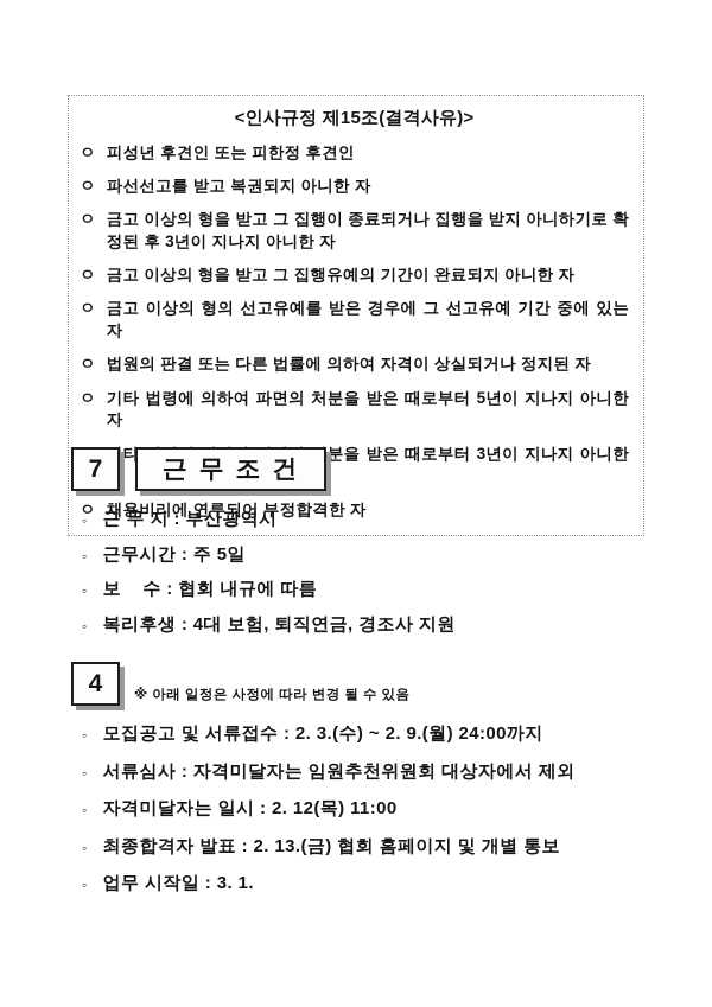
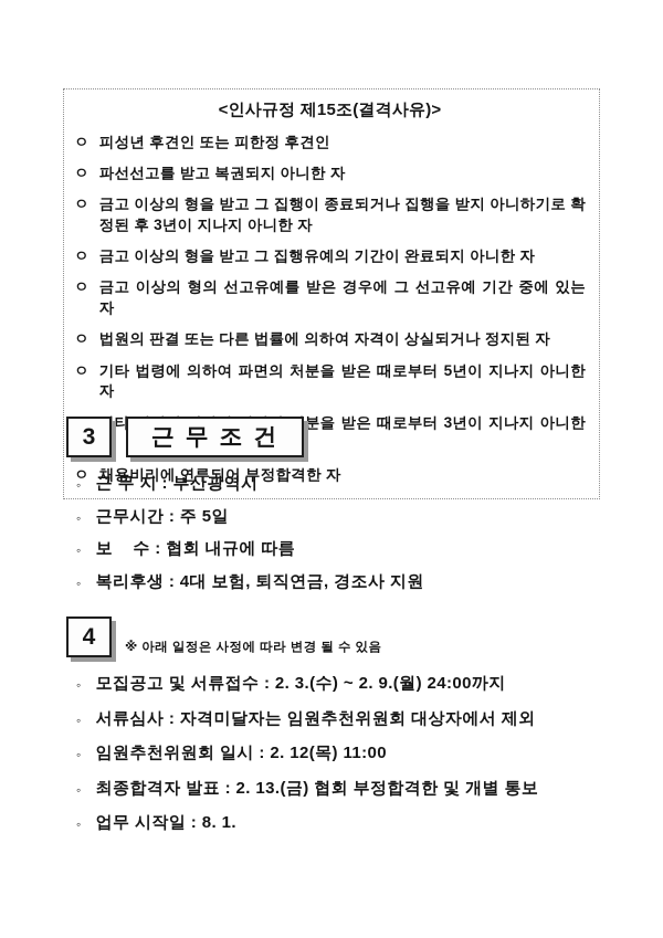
  <인사규정 제15조(결격사유)>
  ㅇ
  피성년 후견인 또는 피한정 후견인
  ㅇ
  파선선고를 받고 복권되지 아니한 자
  ㅇ
  금고 이상의 형을 받고 그 집행이 종료되거나 집행을 받지 아니하기로 확정된 후 3년이 지나지 아니한 자
  ㅇ
  금고 이상의 형을 받고 그 집행유예의 기간이 완료되지 아니한 자
  ㅇ
  금고 이상의 형의 선고유예를 받은 경우에 그 선고유예 기간 중에 있는 자
  ㅇ
  법원의 판결 또는 다른 법률에 의하여 자격이 상실되거나 정지된 자
  ㅇ
  기타 법령에 의하여 파면의 처분을 받은 때로부터 5년이 지나지 아니한 자
  ㅇ
  채용비리에 연루되어 부정합격한 자
- 7
+ 3
  근 무 조 건
  ◦
  근 무 지 : 부산광역시
  ◦
  근무시간 : 주 5일
  ◦
  보 수 : 협회 내규에 따름
  ◦
  복리후생 : 4대 보험, 퇴직연금, 경조사 지원
  4
  ※ 아래 일정은 사정에 따라 변경 될 수 있음
  ◦
  모집공고 및 서류접수 : 2. 3.(수) ~ 2. 9.(월) 24:00까지
  ◦
  서류심사 : 자격미달자는 임원추천위원회 대상자에서 제외
  ◦
- 자격미달자는 일시 : 2. 12(목) 11:00
+ 임원추천위원회 일시 : 2. 12(목) 11:00
  ◦
- 최종합격자 발표 : 2. 13.(금) 협회 홈페이지 및 개별 통보
+ 최종합격자 발표 : 2. 13.(금) 협회 부정합격한 및 개별 통보
  ◦
- 업무 시작일 : 3. 1.
+ 업무 시작일 : 8. 1.
